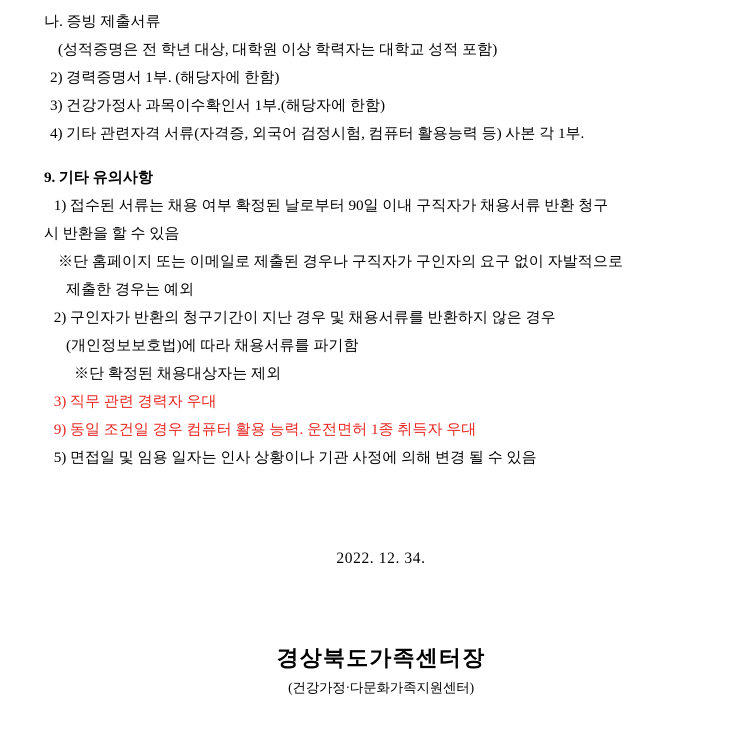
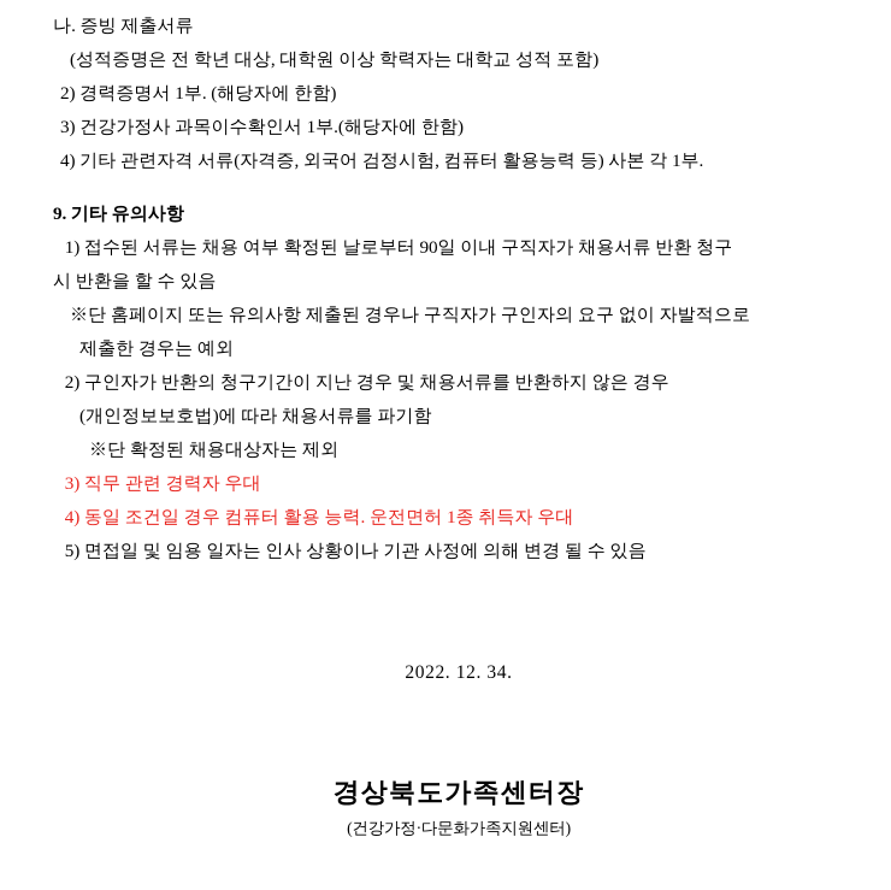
  나. 증빙 제출서류
  (성적증명은 전 학년 대상, 대학원 이상 학력자는 대학교 성적 포함)
  2) 경력증명서 1부. (해당자에 한함)
  3) 건강가정사 과목이수확인서 1부.(해당자에 한함)
  4) 기타 관련자격 서류(자격증, 외국어 검정시험, 컴퓨터 활용능력 등) 사본 각 1부.
  9. 기타 유의사항
  1) 접수된 서류는 채용 여부 확정된 날로부터 90일 이내 구직자가 채용서류 반환 청구
  시 반환을 할 수 있음
- ※단 홈페이지 또는 이메일로 제출된 경우나 구직자가 구인자의 요구 없이 자발적으로
+ ※단 홈페이지 또는 유의사항 제출된 경우나 구직자가 구인자의 요구 없이 자발적으로
  제출한 경우는 예외
  2) 구인자가 반환의 청구기간이 지난 경우 및 채용서류를 반환하지 않은 경우
  (개인정보보호법)에 따라 채용서류를 파기함
  ※단 확정된 채용대상자는 제외
  3) 직무 관련 경력자 우대
- 9) 동일 조건일 경우 컴퓨터 활용 능력. 운전면허 1종 취득자 우대
+ 4) 동일 조건일 경우 컴퓨터 활용 능력. 운전면허 1종 취득자 우대
  5) 면접일 및 임용 일자는 인사 상황이나 기관 사정에 의해 변경 될 수 있음
  2022. 12. 34.
  경상북도가족센터장
  (건강가정·다문화가족지원센터)
